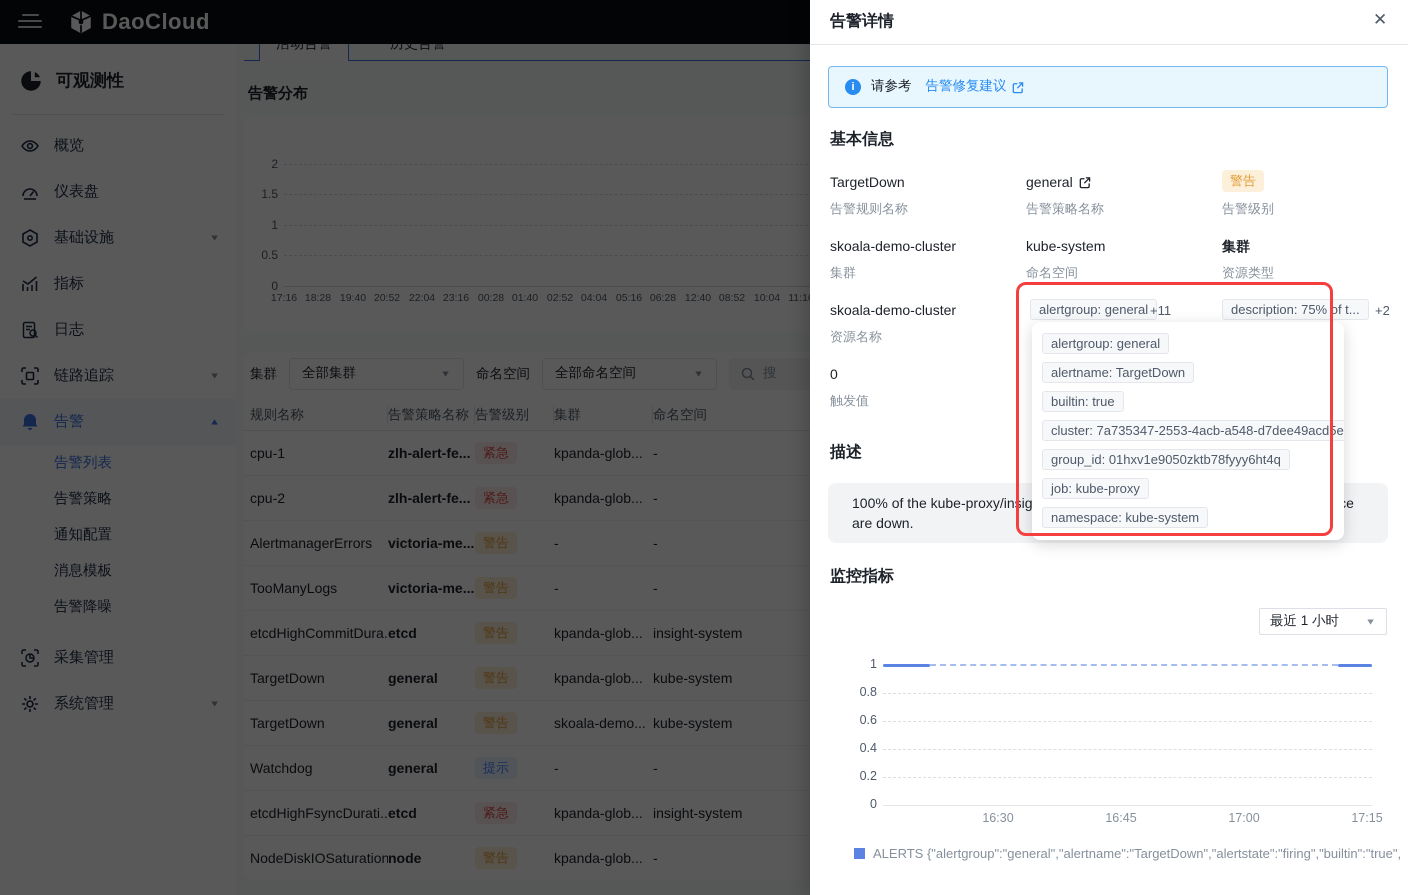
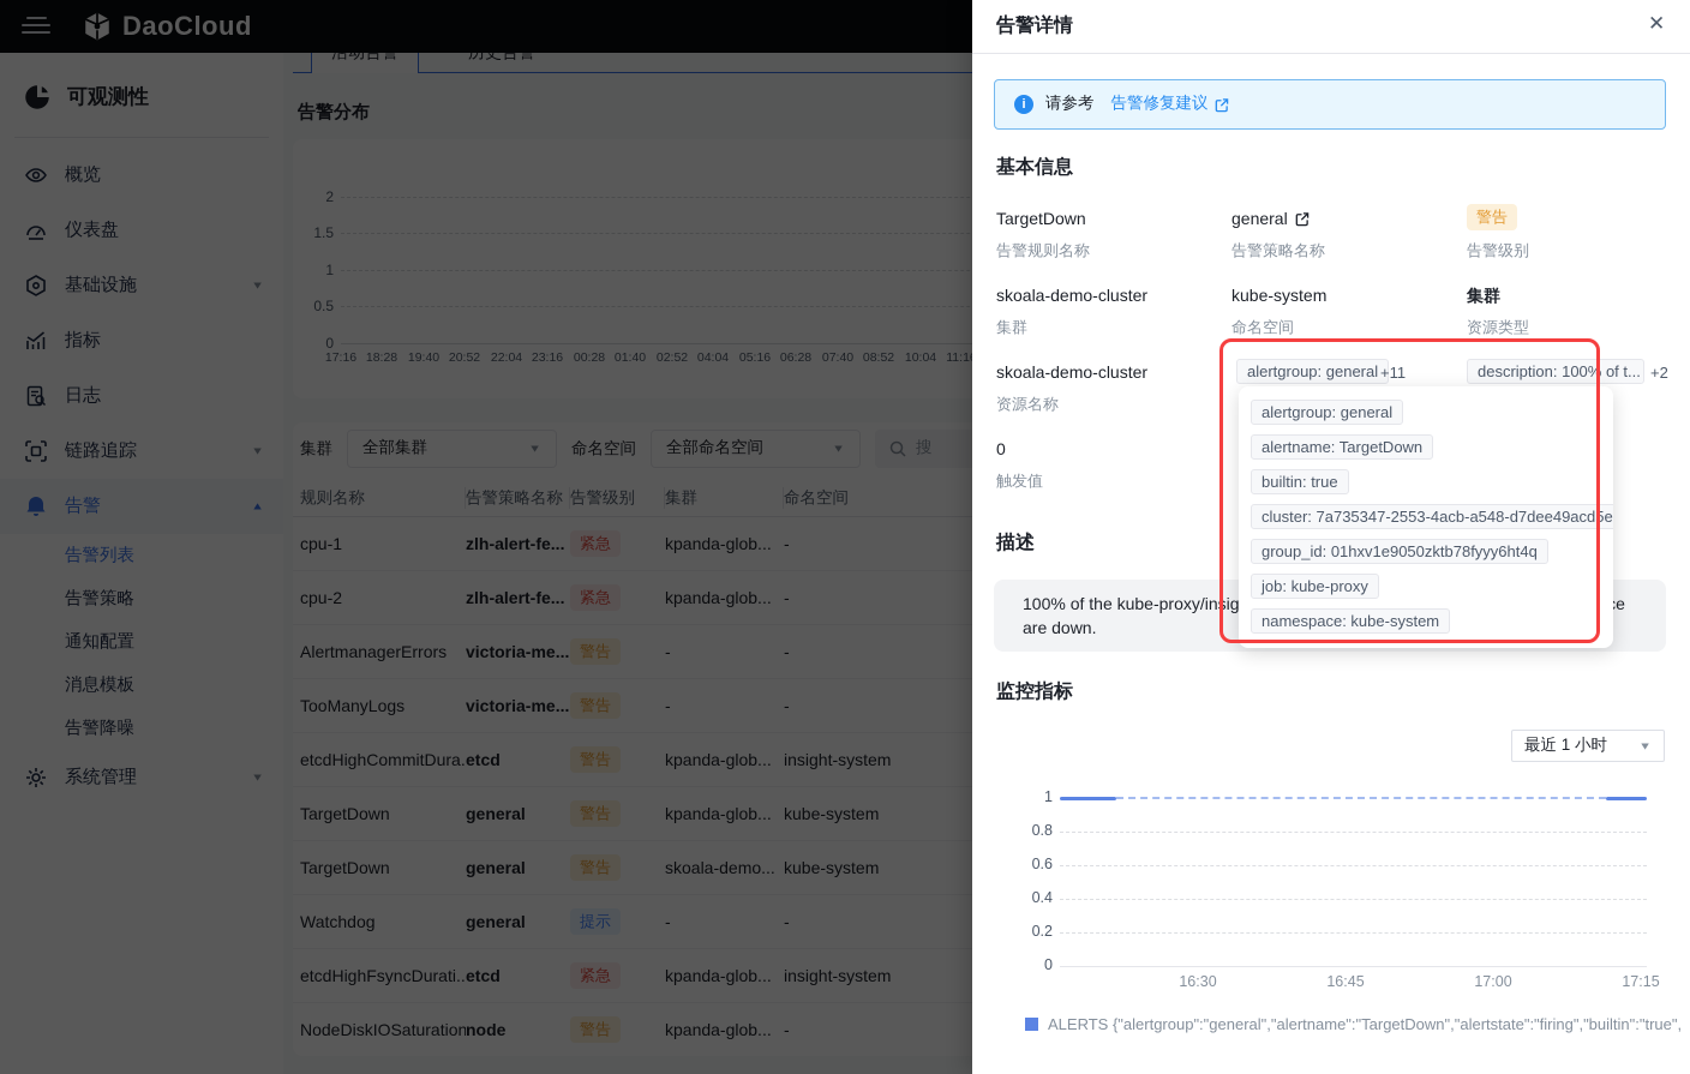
  告警分布
  2
  1.5
  1
  0.5
  0
  17:16
  18:28
  19:40
  20:52
  22:04
  23:16
  00:28
  01:40
  02:52
  04:04
  05:16
  06:28
- 12:40
+ 07:40
  08:52
  10:04
  11:1
  集群
  全部集群
  ▼
  命名空间
  全部命名空间
  ▼
  搜
  规则名称
  告警策略名称
  告警级别
  集群
  命名空间
  cpu-1
  zlh-alert-fe...
  紧急
  kpanda-glob...
  -
  cpu-2
  zlh-alert-fe...
  紧急
  kpanda-glob...
  -
  AlertmanagerErrors
  victoria-me...
  警告
  -
  -
  TooManyLogs
  victoria-me...
  警告
  -
  -
  etcdHighCommitDura.
  etcd
  警告
  kpanda-glob...
  insight-system
  TargetDown
  general
  警告
  kpanda-glob...
  kube-system
  TargetDown
  general
  警告
  skoala-demo...
  kube-system
  Watchdog
  general
  提示
  -
  -
  etcdHighFsyncDurati..
  etcd
  紧急
  kpanda-glob...
  insight-system
  NodeDiskIOSaturation
  node
  警告
  kpanda-glob...
  -
  可观测性
  概览
  仪表盘
  基础设施
  ▼
  指标
  日志
  链路追踪
  ▼
  告警
  ▲
  告警列表
  告警策略
  通知配置
  消息模板
  告警降噪
- 采集管理
  系统管理
  ▼
  DaoCloud
  告警详情
  ✕
  i
  请参考
  告警修复建议
  基本信息
  TargetDown
  告警规则名称
  general
  告警策略名称
  警告
  告警级别
  skoala-demo-cluster
  集群
  kube-system
  命名空间
  集群
  资源类型
  skoala-demo-cluster
  资源名称
  alertgroup: general
  +11
- description: 75% of t...
+ description: 100% of t...
  +2
  0
  触发值
  描述
  alertgroup: general
  alertname: TargetDown
  builtin: true
  cluster: 7a735347-2553-4acb-a548-d7dee49acd5e
  group_id: 01hxv1e9050zktb78fyyy6ht4q
  job: kube-proxy
  namespace: kube-system
  监控指标
  最近 1 小时
  ▼
  1
  0.8
  0.6
  0.4
  0.2
  0
  16:30
  16:45
  17:00
  17:15
  ALERTS {"alertgroup":"general","alertname":"TargetDown","alertstate":"firing","builtin":"true",
